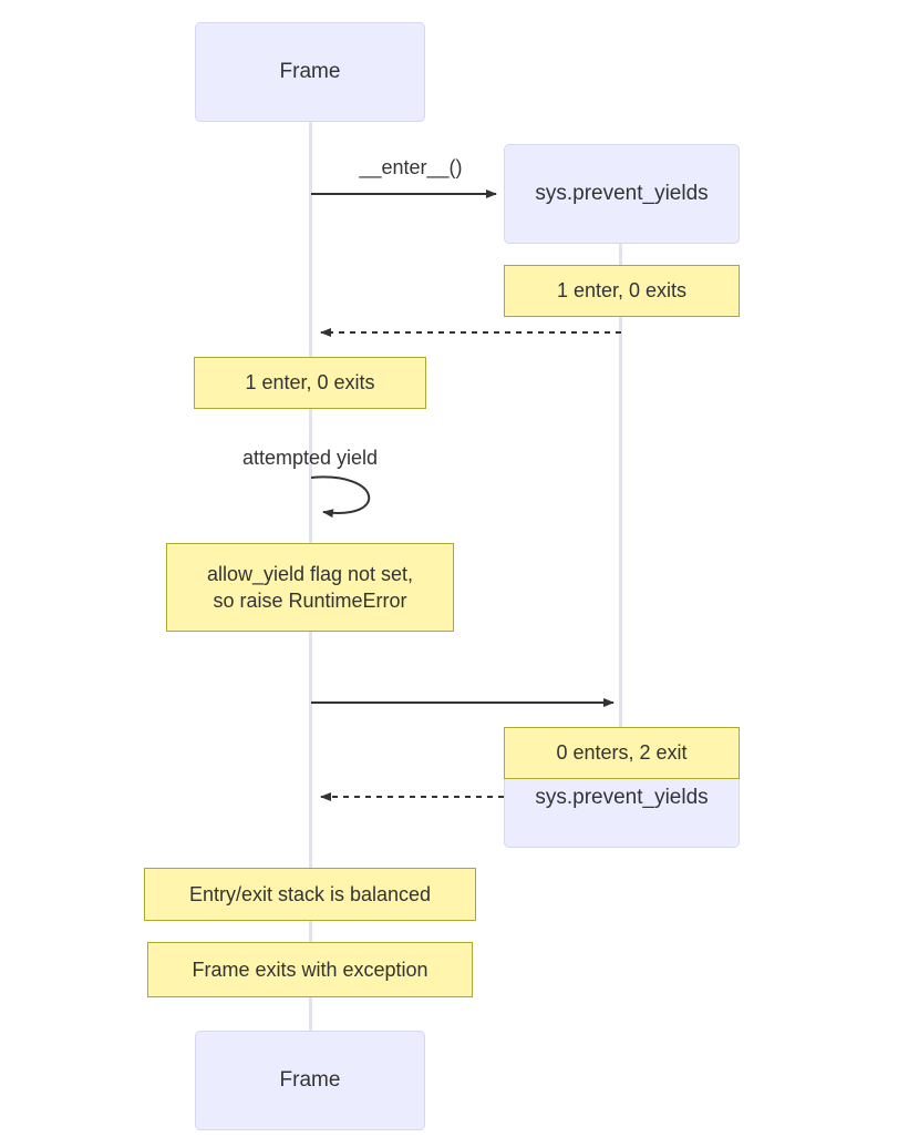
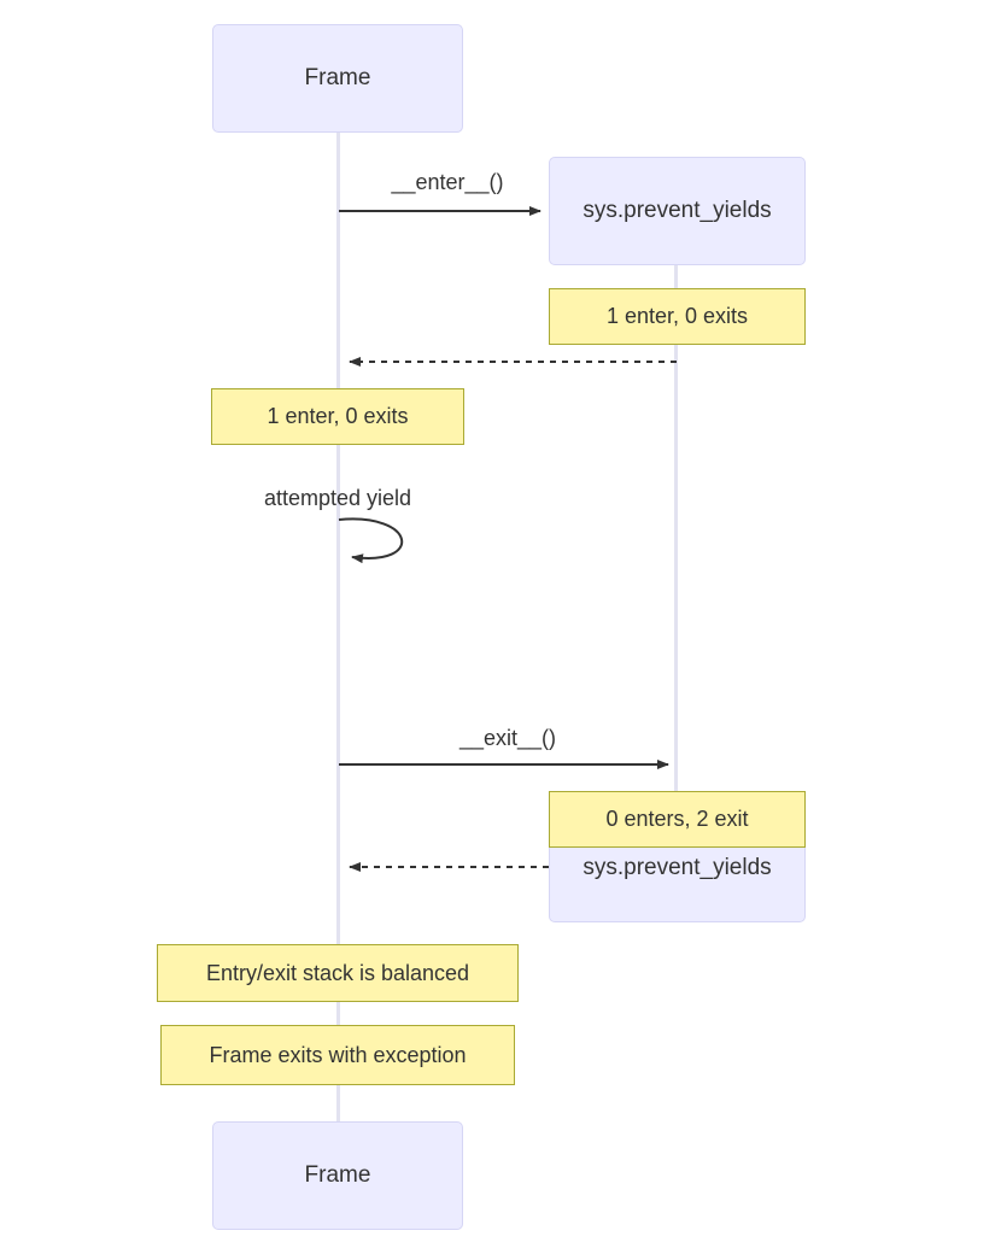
  Frame
  sys.prevent_yields
  1 enter, 0 exits
  1 enter, 0 exits
- allow_yield flag not set,
- so raise RuntimeError
  sys.prevent_yields
  0 enters, 2 exit
  Entry/exit stack is balanced
  Frame exits with exception
  Frame
  __enter__()
  attempted yield
+ __exit__()
